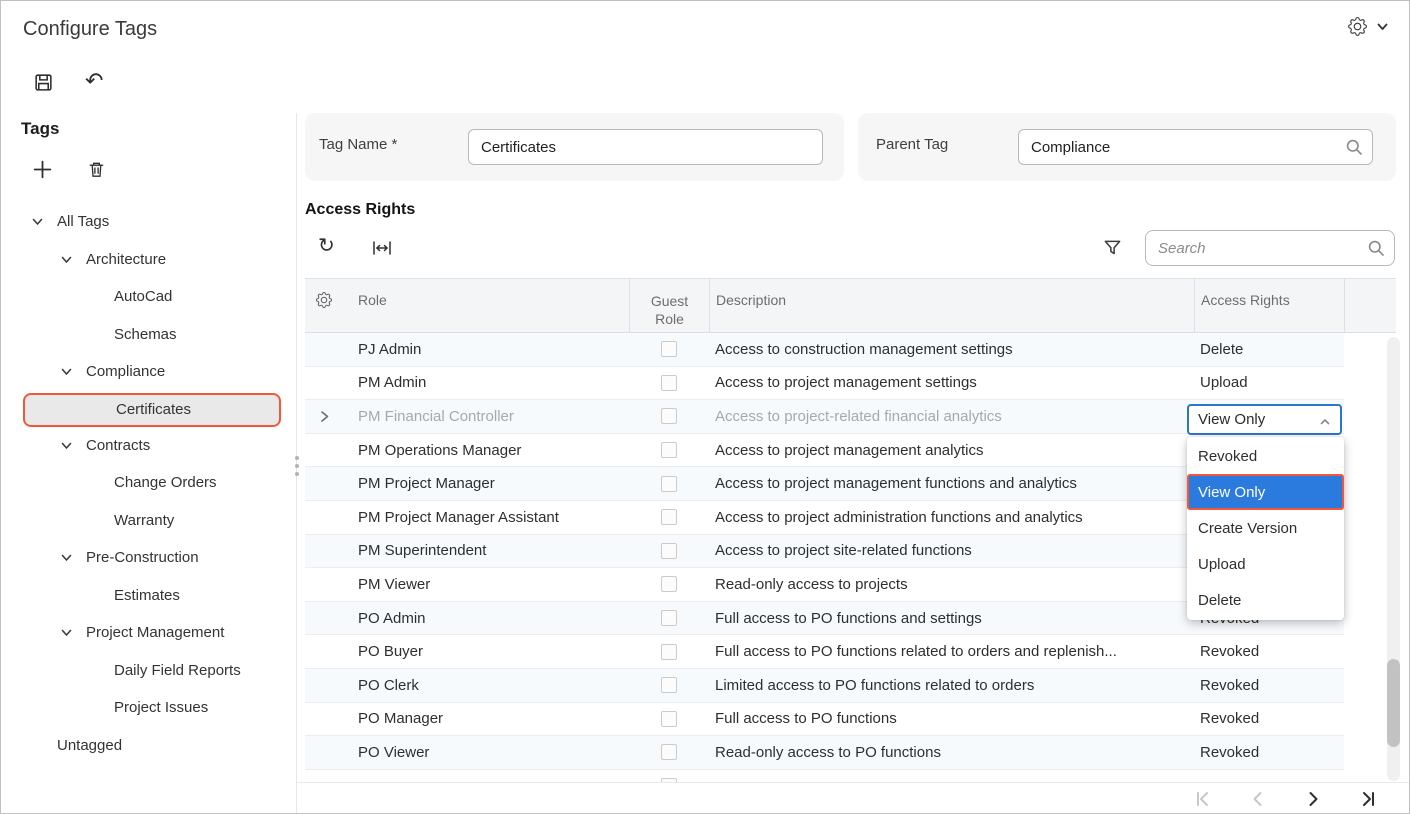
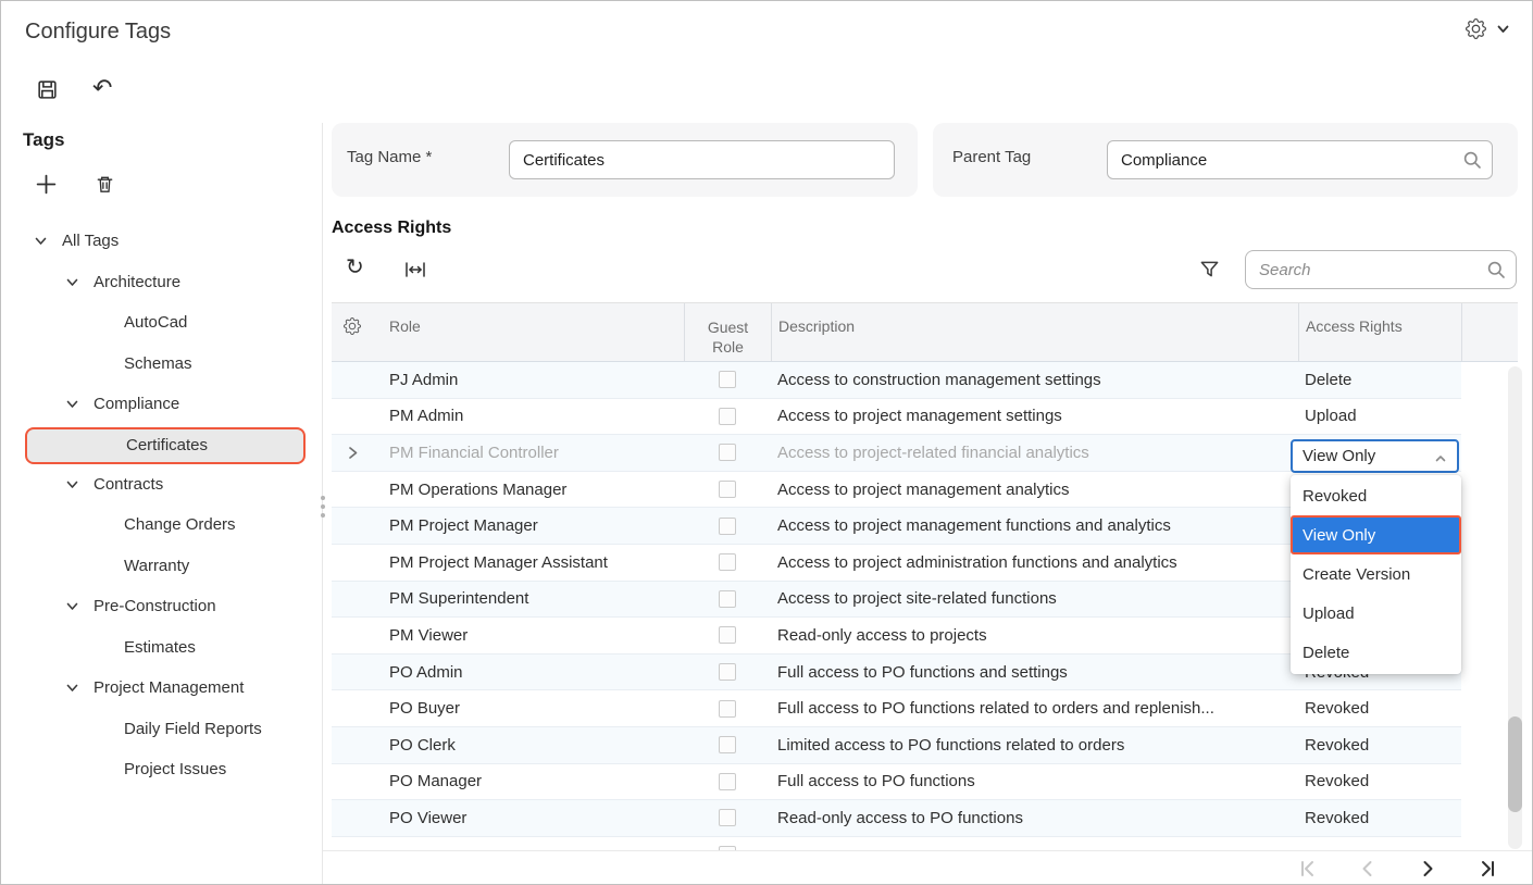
  Configure Tags
  ↶
  Tags
  All Tags
  Architecture
  AutoCad
  Schemas
  Compliance
  Certificates
  Contracts
  Change Orders
  Warranty
  Pre-Construction
  Estimates
  Project Management
  Daily Field Reports
  Project Issues
- Untagged
  Tag Name *
  Certificates
  Parent Tag
  Compliance
  Access Rights
  ↻
  Search
  Role
  Guest Role
  Description
  Access Rights
  PJ Admin
  Access to construction management settings
  Delete
  PM Admin
  Access to project management settings
  Upload
  PM Financial Controller
  Access to project-related financial analytics
  PM Operations Manager
  Access to project management analytics
  PM Project Manager
  Access to project management functions and analytics
  PM Project Manager Assistant
  Access to project administration functions and analytics
  PM Superintendent
  Access to project site-related functions
  PM Viewer
  Read-only access to projects
  PO Admin
  Full access to PO functions and settings
  PO Buyer
  Full access to PO functions related to orders and replenish...
  Revoked
  PO Clerk
  Limited access to PO functions related to orders
  Revoked
  PO Manager
  Full access to PO functions
  Revoked
  PO Viewer
  Read-only access to PO functions
  Revoked
  View Only
  Revoked
  View Only
  Create Version
  Upload
  Delete
